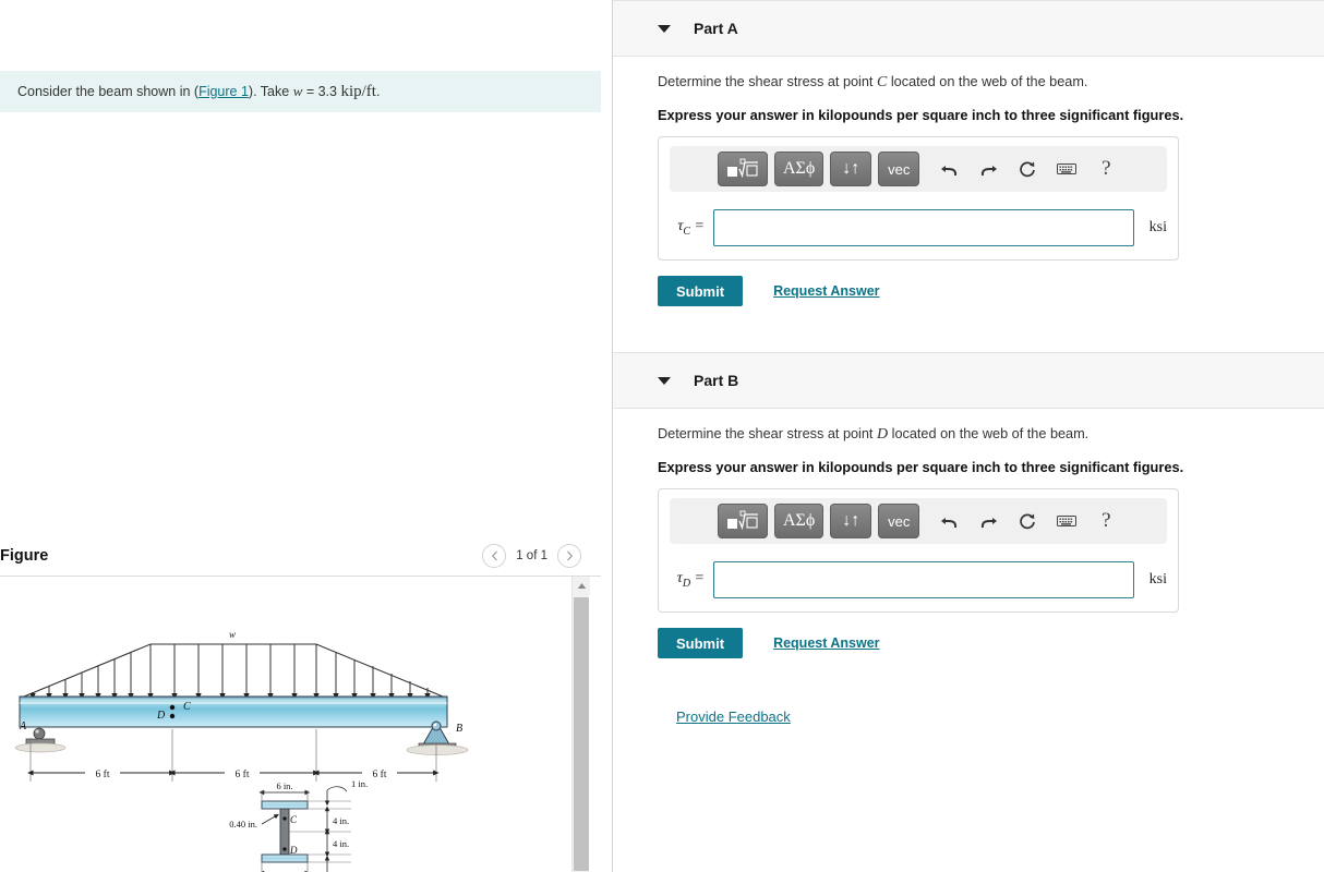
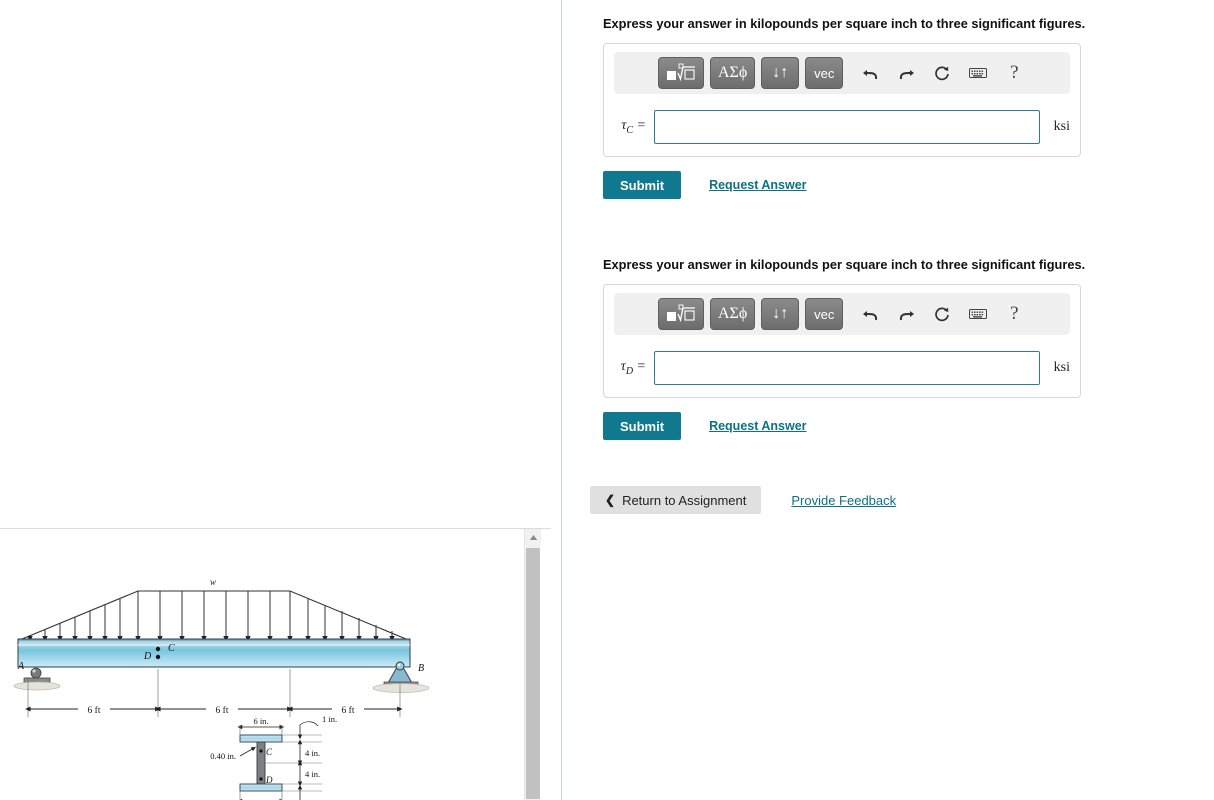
- Consider the beam shown in (Figure 1). Take w = 3.3 kip/ft.
- Figure
- 1 of 1
  w
  C
  D
  A
  B
  6 ft
  6 ft
  6 ft
  6 in.
  0.40 in.
  C
  D
  4 in.
  4 in.
  1 in.
- Part A
- Determine the shear stress at point C located on the web of the beam.
  Express your answer in kilopounds per square inch to three significant figures.
  ΑΣϕ
  ↓↑
  vec
  ?
  τC =
  ksi
  Submit
  Request Answer
- Part B
- Determine the shear stress at point D located on the web of the beam.
  Express your answer in kilopounds per square inch to three significant figures.
  ΑΣϕ
  ↓↑
  vec
  ?
  τD =
  ksi
  Submit
  Request Answer
+ ❮
+ Return to Assignment
  Provide Feedback
